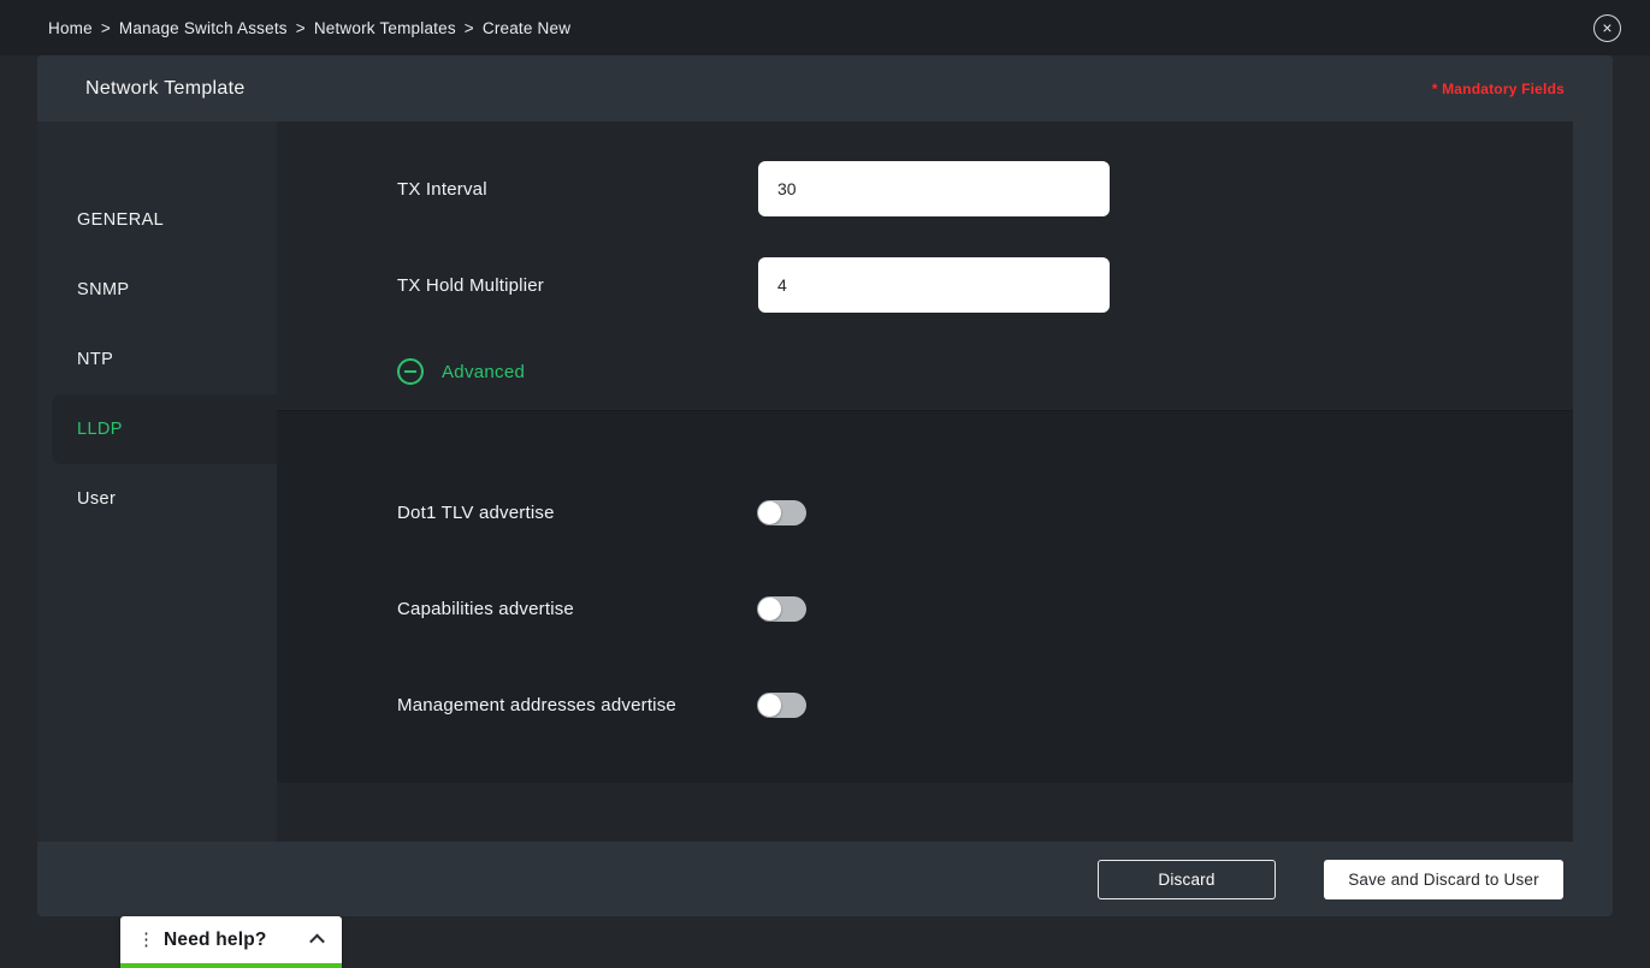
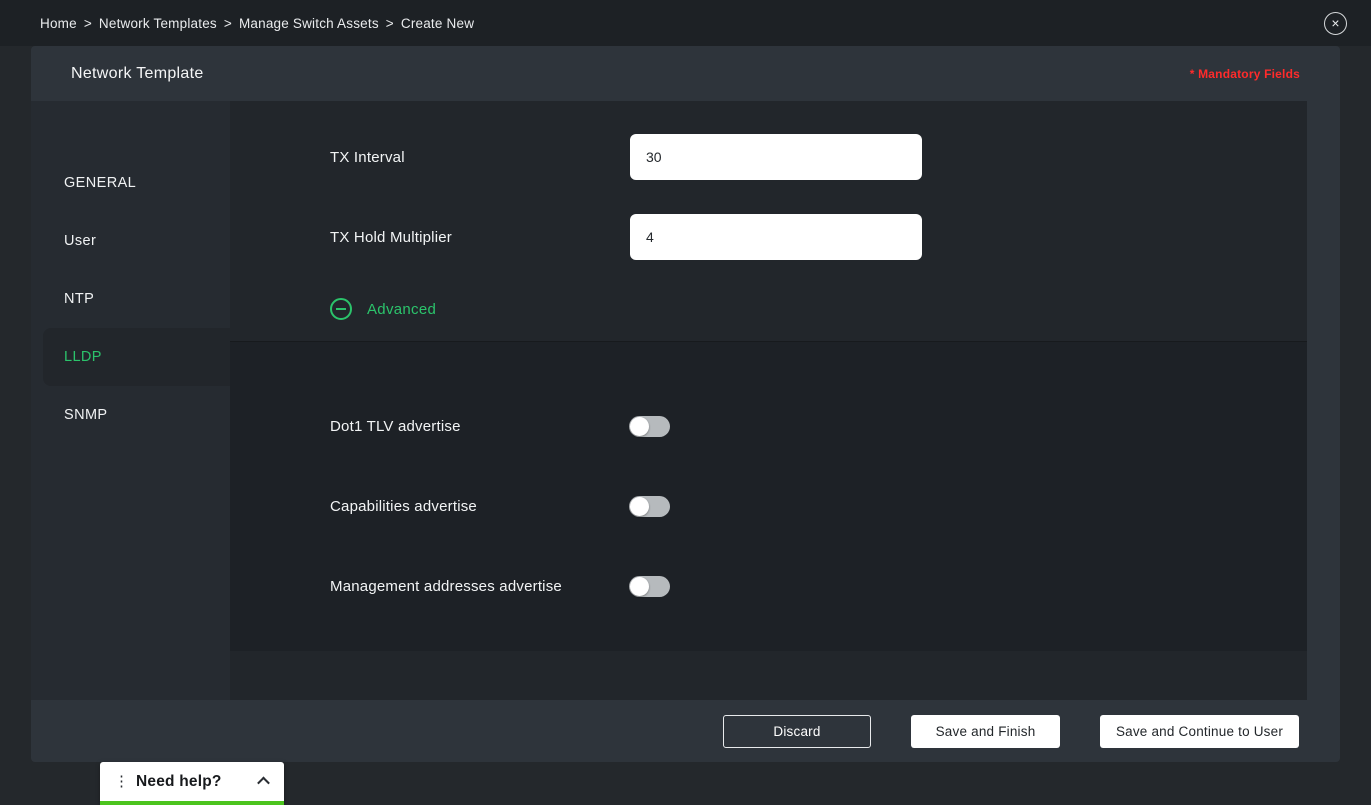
  Home
  >
- Manage Switch Assets
+ Network Templates
  >
- Network Templates
+ Manage Switch Assets
  >
  Create New
  ×
  Network Template
  * Mandatory Fields
  GENERAL
- SNMP
+ User
  NTP
  LLDP
- User
+ SNMP
  TX Interval
  30
  TX Hold Multiplier
  4
  Advanced
  Dot1 TLV advertise
  Capabilities advertise
  Management addresses advertise
  Discard
+ Save and Finish
- Save and Discard to User
+ Save and Continue to User
  ⋮
  Need help?
